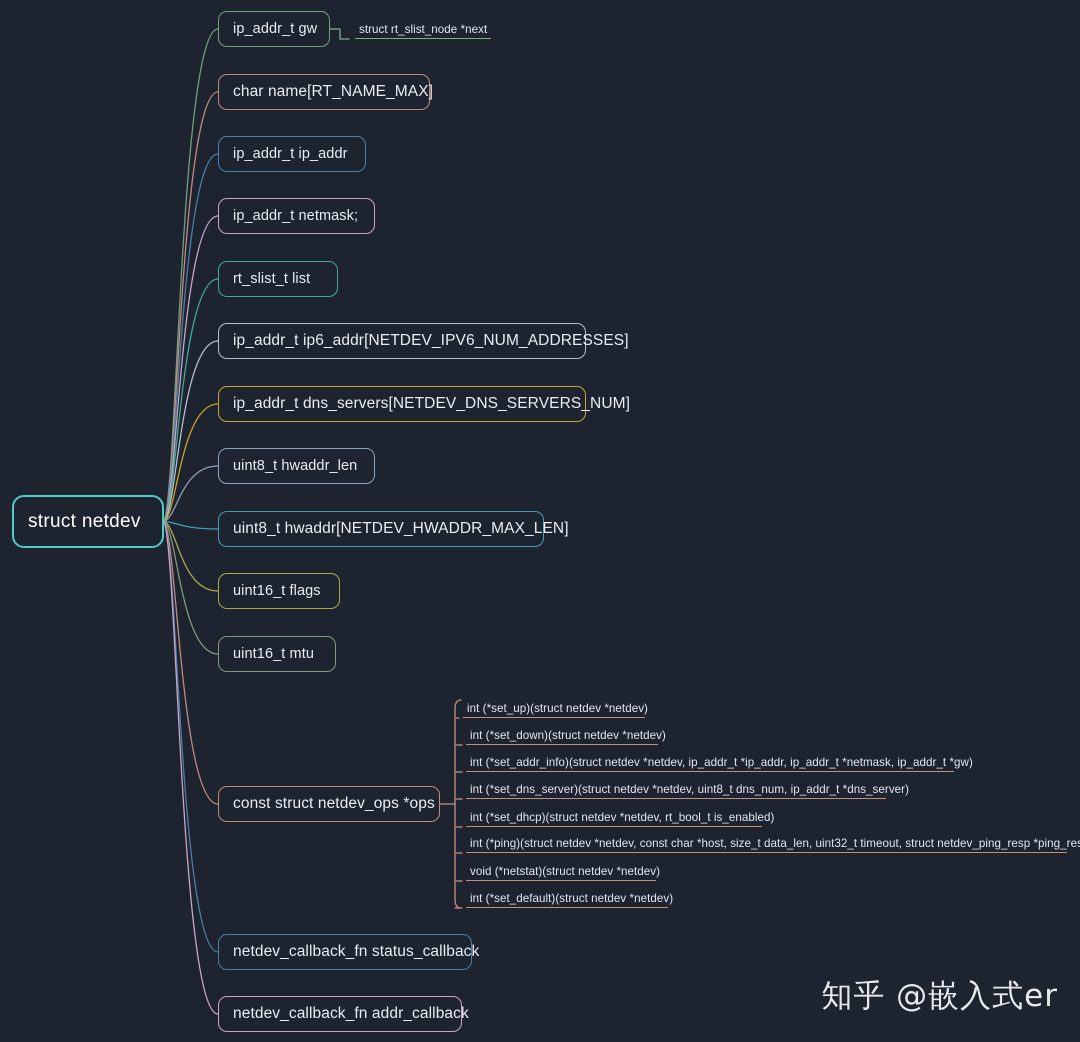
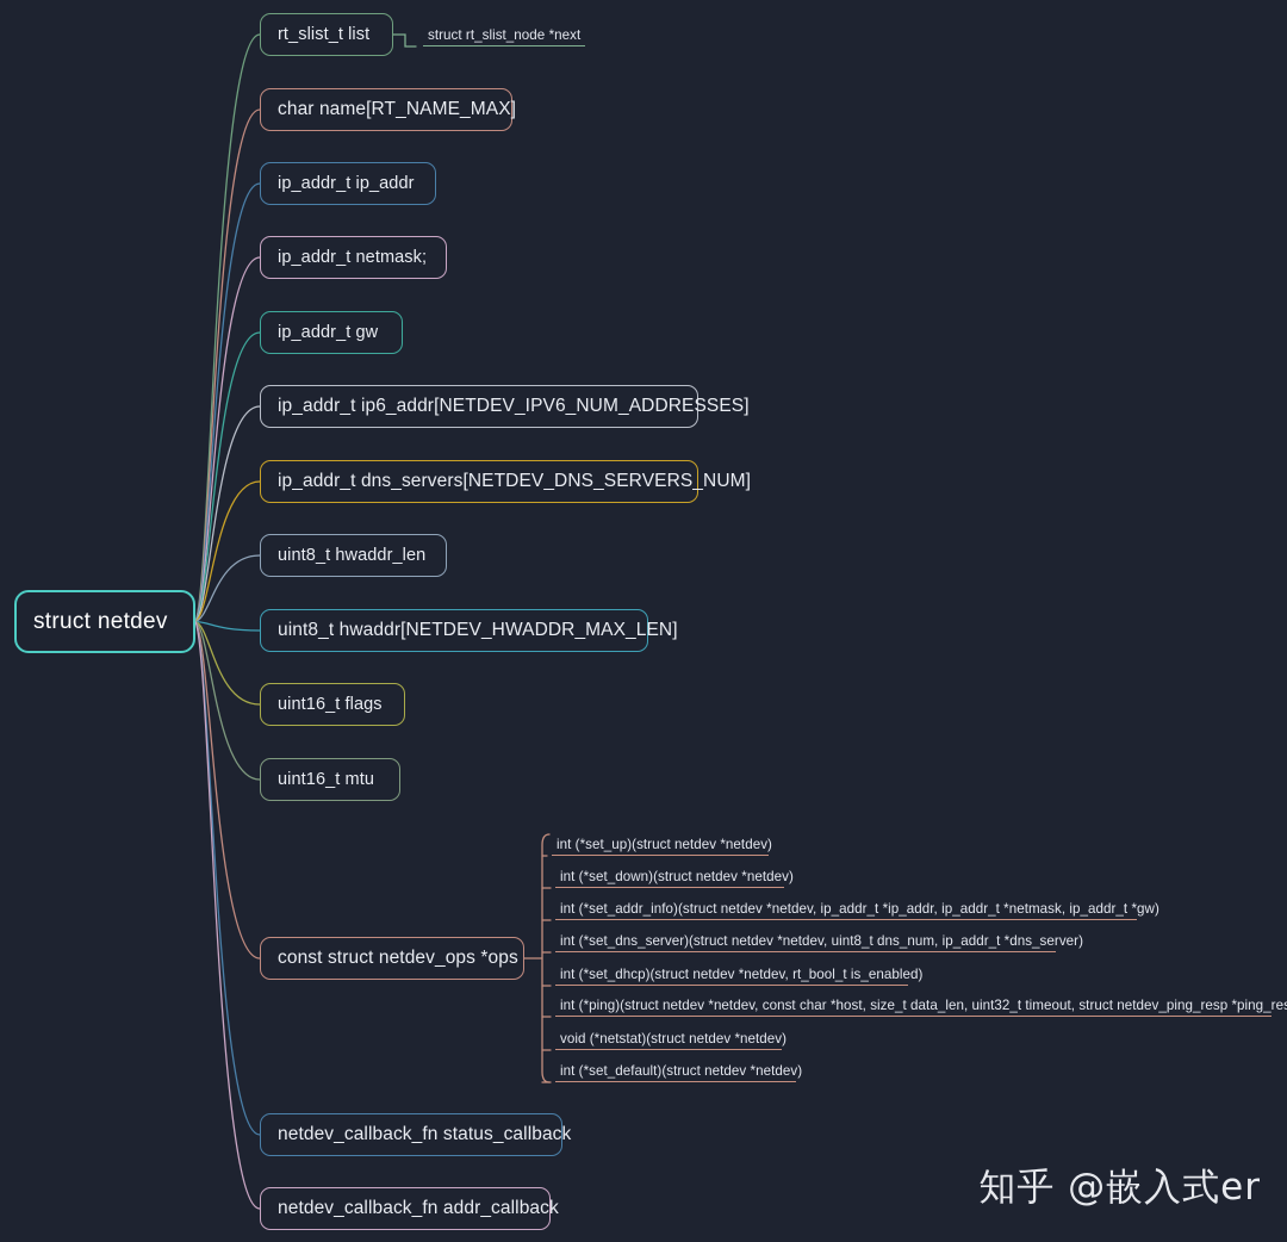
  struct netdev
- ip_addr_t gw
+ rt_slist_t list
  struct rt_slist_node *next
  char name[RT_NAME_MAX]
  ip_addr_t ip_addr
  ip_addr_t netmask;
- rt_slist_t list
+ ip_addr_t gw
  ip_addr_t ip6_addr[NETDEV_IPV6_NUM_ADDRESSES]
  ip_addr_t dns_servers[NETDEV_DNS_SERVERS_NUM]
  uint8_t hwaddr_len
  uint8_t hwaddr[NETDEV_HWADDR_MAX_LEN]
  uint16_t flags
  uint16_t mtu
  const struct netdev_ops *ops
  int (*set_up)(struct netdev *netdev)
  int (*set_down)(struct netdev *netdev)
  int (*set_addr_info)(struct netdev *netdev, ip_addr_t *ip_addr, ip_addr_t *netmask, ip_addr_t *gw)
  int (*set_dns_server)(struct netdev *netdev, uint8_t dns_num, ip_addr_t *dns_server)
  int (*set_dhcp)(struct netdev *netdev, rt_bool_t is_enabled)
  int (*ping)(struct netdev *netdev, const char *host, size_t data_len, uint32_t timeout, struct netdev_ping_resp *ping_re
  void (*netstat)(struct netdev *netdev)
  int (*set_default)(struct netdev *netdev)
  netdev_callback_fn status_callback
  netdev_callback_fn addr_callback
  知乎 @嵌入式er
